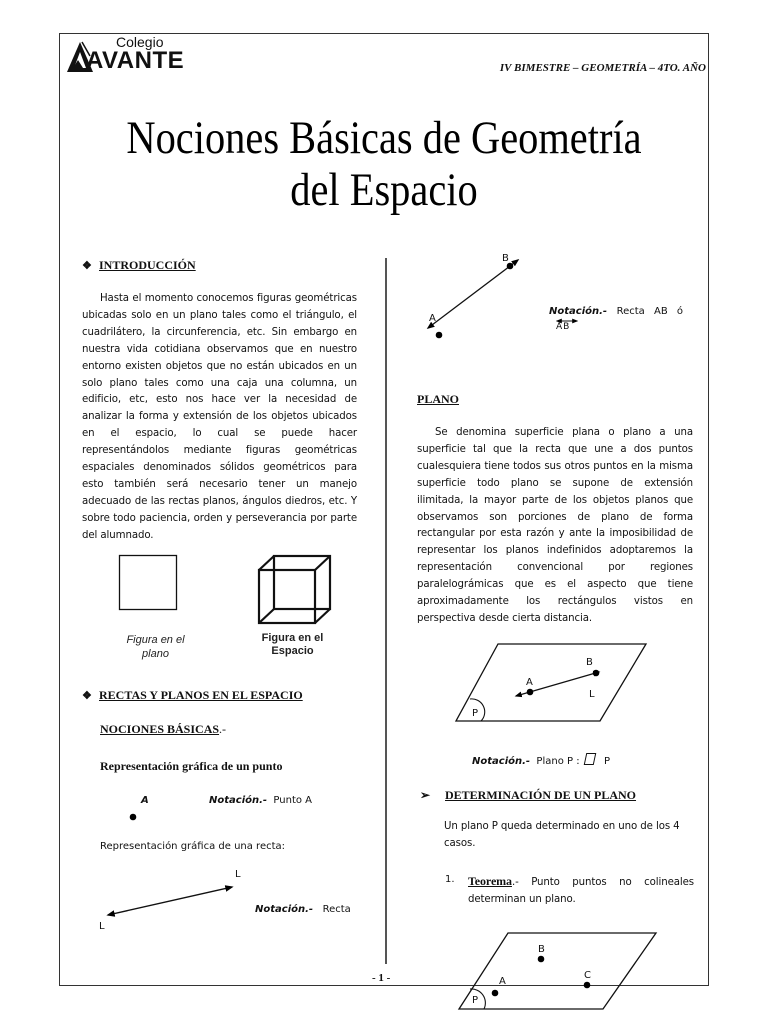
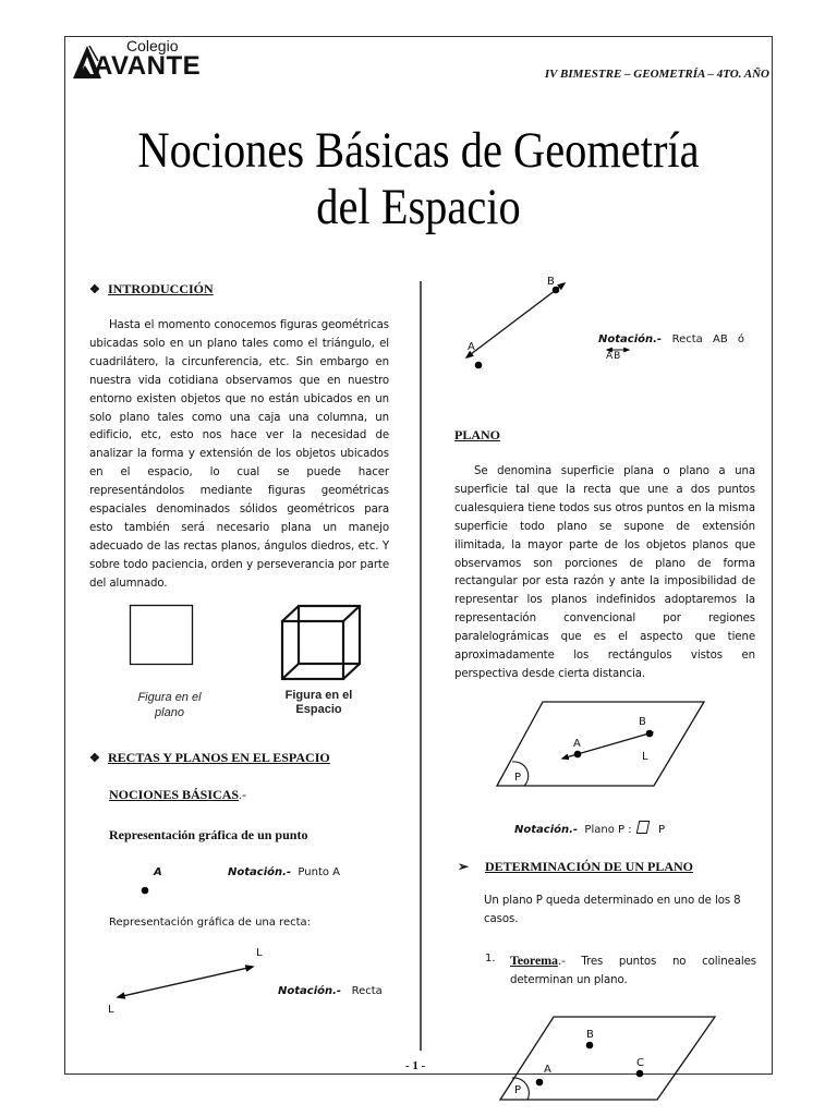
  Colegio
  AVANTE
  IV BIMESTRE – GEOMETRÍA – 4TO. AÑO
  Nociones Básicas de Geometría
  del Espacio
  ❖ INTRODUCCIÓN
- Hasta el momento conocemos figuras geométricas ubicadas solo en un plano tales como el triángulo, el cuadrilátero, la circunferencia, etc. Sin embargo en nuestra vida cotidiana observamos que en nuestro entorno existen objetos que no están ubicados en un solo plano tales como una caja una columna, un edificio, etc, esto nos hace ver la necesidad de analizar la forma y extensión de los objetos ubicados en el espacio, lo cual se puede hacer representándolos mediante figuras geométricas espaciales denominados sólidos geométricos para esto también será necesario tener un manejo adecuado de las rectas planos, ángulos diedros, etc. Y sobre todo paciencia, orden y perseverancia por parte del alumnado.
+ Hasta el momento conocemos figuras geométricas ubicadas solo en un plano tales como el triángulo, el cuadrilátero, la circunferencia, etc. Sin embargo en nuestra vida cotidiana observamos que en nuestro entorno existen objetos que no están ubicados en un solo plano tales como una caja una columna, un edificio, etc, esto nos hace ver la necesidad de analizar la forma y extensión de los objetos ubicados en el espacio, lo cual se puede hacer representándolos mediante figuras geométricas espaciales denominados sólidos geométricos para esto también será necesario plana un manejo adecuado de las rectas planos, ángulos diedros, etc. Y sobre todo paciencia, orden y perseverancia por parte del alumnado.
  Figura en el
  plano
  Figura en el
  Espacio
  ❖ RECTAS Y PLANOS EN EL ESPACIO
  NOCIONES BÁSICAS.-
  Representación gráfica de un punto
  A
  Notación.- Punto A
  Representación gráfica de una recta:
  L
  L
  Notación.- Recta
  B
  A
  Notación.- Recta AB ó
  AB
  PLANO
  Se denomina superficie plana o plano a una superficie tal que la recta que une a dos puntos cualesquiera tiene todos sus otros puntos en la misma superficie todo plano se supone de extensión ilimitada, la mayor parte de los objetos planos que observamos son porciones de plano de forma rectangular por esta razón y ante la imposibilidad de representar los planos indefinidos adoptaremos la representación convencional por regiones paralelográmicas que es el aspecto que tiene aproximadamente los rectángulos vistos en perspectiva desde cierta distancia.
  A
  B
  L
  P
  Notación.- Plano P : P
  ➢ DETERMINACIÓN DE UN PLANO
- Un plano P queda determinado en uno de los 4 casos.
+ Un plano P queda determinado en uno de los 8 casos.
  1.
- Teorema.- Punto puntos no colineales determinan un plano.
+ Teorema.- Tres puntos no colineales determinan un plano.
  B
  A
  C
  P
  - 1 -
